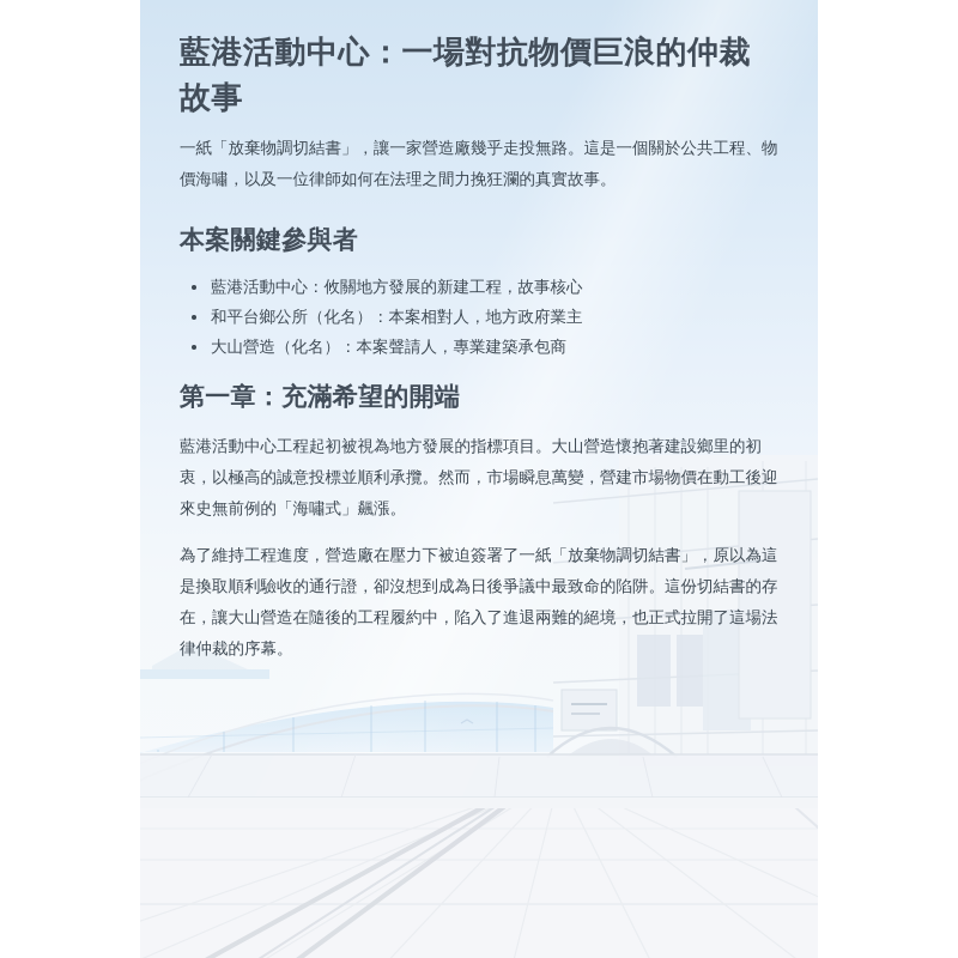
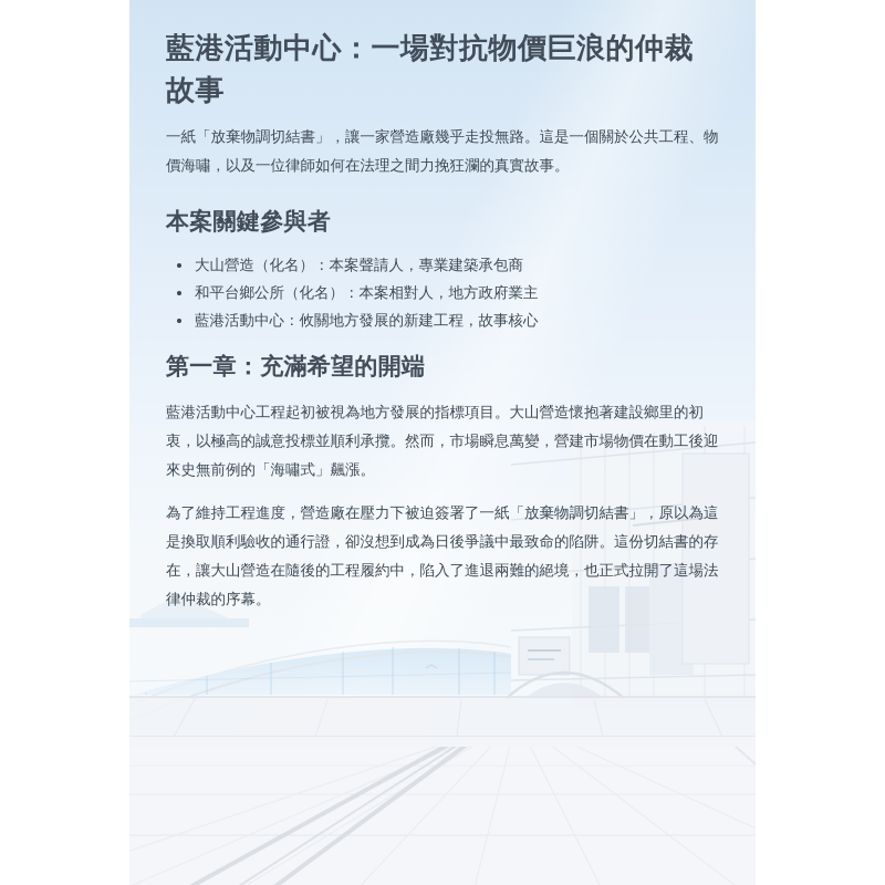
  藍港活動中心：一場對抗物價巨浪的仲裁故事
  一紙「放棄物調切結書」，讓一家營造廠幾乎走投無路。這是一個關於公共工程、物價海嘯，以及一位律師如何在法理之間力挽狂瀾的真實故事。
  本案關鍵參與者
- 藍港活動中心：攸關地方發展的新建工程，故事核心
+ 大山營造（化名）：本案聲請人，專業建築承包商
  和平台鄉公所（化名）：本案相對人，地方政府業主
- 大山營造（化名）：本案聲請人，專業建築承包商
+ 藍港活動中心：攸關地方發展的新建工程，故事核心
  第一章：充滿希望的開端
  藍港活動中心工程起初被視為地方發展的指標項目。大山營造懷抱著建設鄉里的初衷，以極高的誠意投標並順利承攬。然而，市場瞬息萬變，營建市場物價在動工後迎來史無前例的「海嘯式」飆漲。
  為了維持工程進度，營造廠在壓力下被迫簽署了一紙「放棄物調切結書」，原以為這是換取順利驗收的通行證，卻沒想到成為日後爭議中最致命的陷阱。這份切結書的存在，讓大山營造在隨後的工程履約中，陷入了進退兩難的絕境，也正式拉開了這場法律仲裁的序幕。
